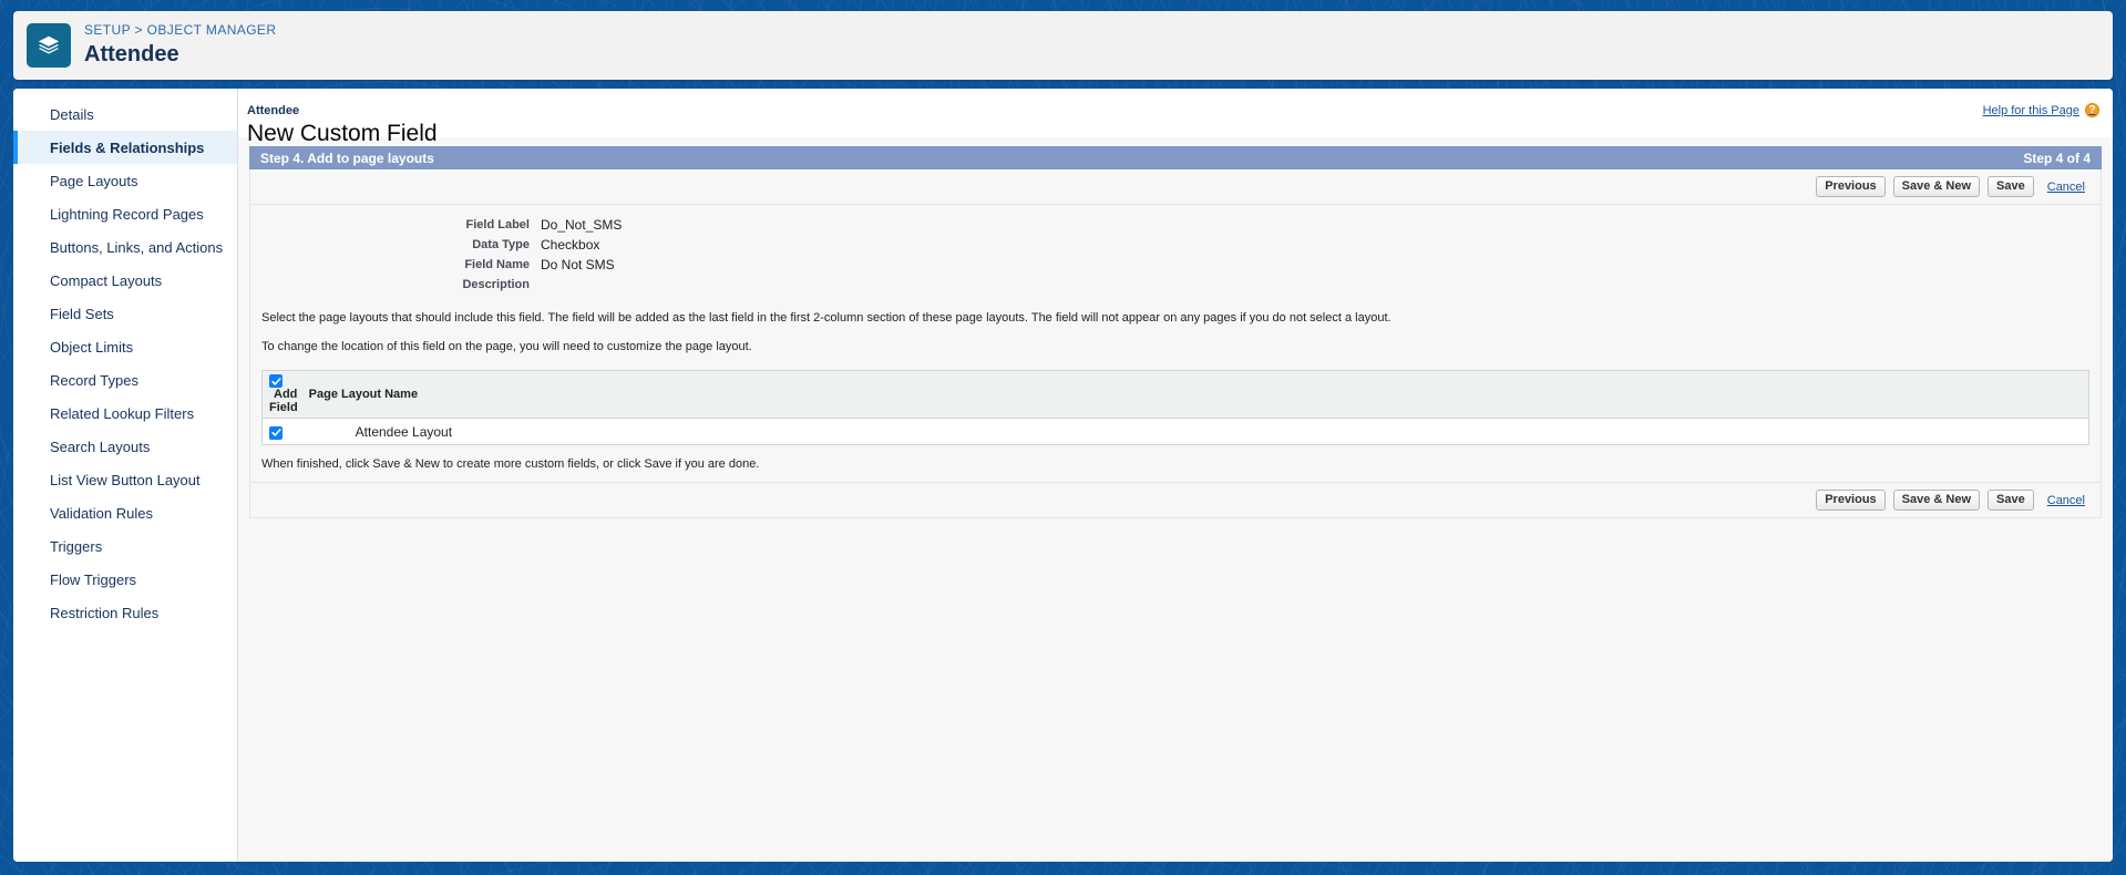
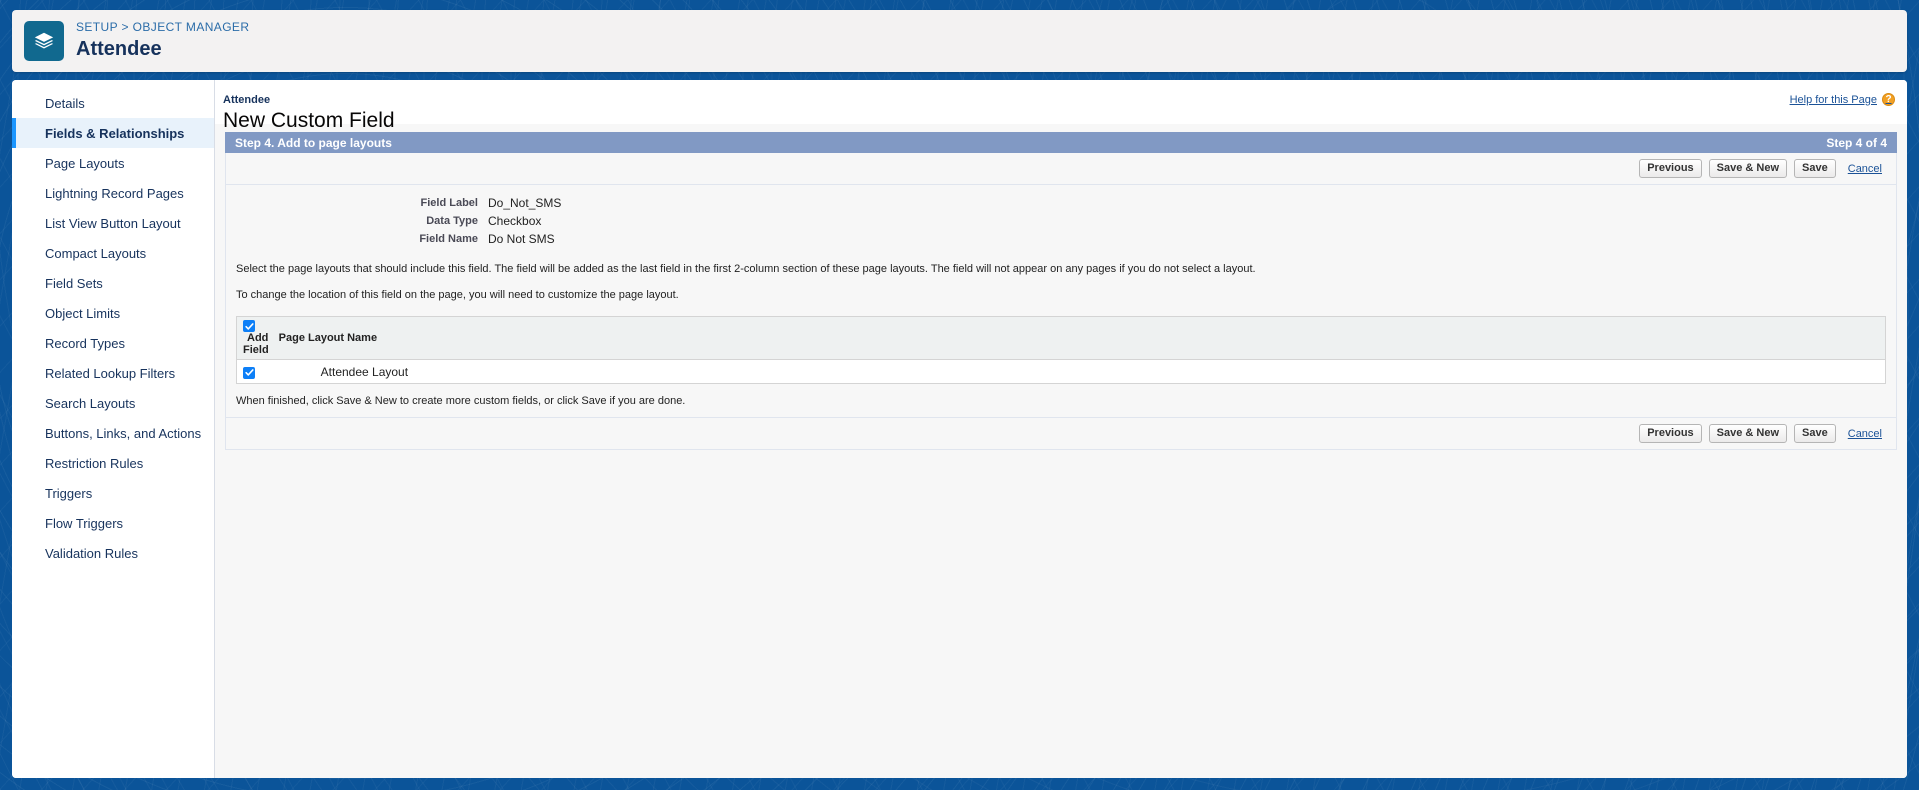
  SETUP > OBJECT MANAGER
  Attendee
  Details
  Fields & Relationships
  Page Layouts
  Lightning Record Pages
- Buttons, Links, and Actions
+ List View Button Layout
  Compact Layouts
  Field Sets
  Object Limits
  Record Types
  Related Lookup Filters
  Search Layouts
- List View Button Layout
+ Buttons, Links, and Actions
- Validation Rules
+ Restriction Rules
  Triggers
  Flow Triggers
- Restriction Rules
+ Validation Rules
  Attendee
  New Custom Field
  Help for this Page
  ?
  Step 4. Add to page layouts
  Step 4 of 4
  Previous
  Save & New
  Save
  Cancel
  Field Label
  Do_Not_SMS
  Data Type
  Checkbox
  Field Name
  Do Not SMS
- Description
  Select the page layouts that should include this field. The field will be added as the last field in the first 2-column section of these page layouts. The field will not appear on any pages if you do not select a layout.
  To change the location of this field on the page, you will need to customize the page layout.
  Add Field	Page Layout Name
  	Attendee Layout
  When finished, click Save & New to create more custom fields, or click Save if you are done.
  Previous
  Save & New
  Save
  Cancel
